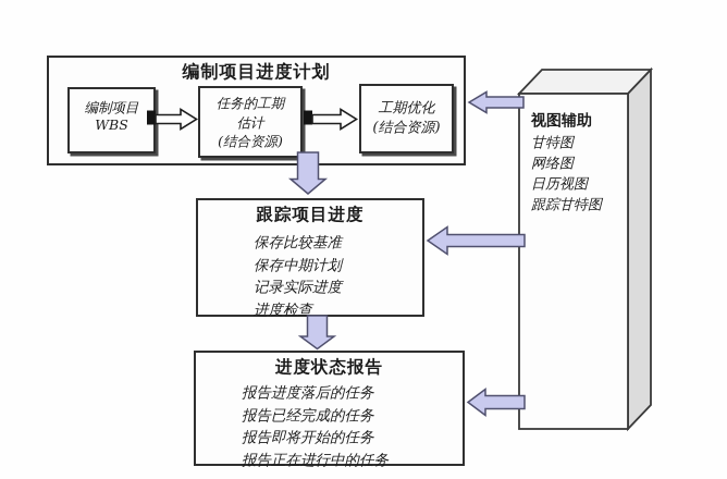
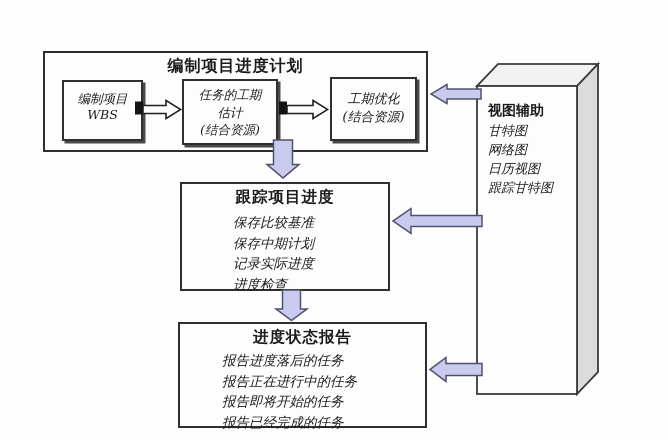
  编制项目进度计划
  编制项目
  WBS
  任务的工期
  估计
  (结合资源)
  工期优化
  (结合资源)
  跟踪项目进度
  保存比较基准
  保存中期计划
  记录实际进度
  进度检查
  进度状态报告
  报告进度落后的任务
- 报告已经完成的任务
+ 报告正在进行中的任务
  报告即将开始的任务
- 报告正在进行中的任务
+ 报告已经完成的任务
  视图辅助
  甘特图
  网络图
  日历视图
  跟踪甘特图
